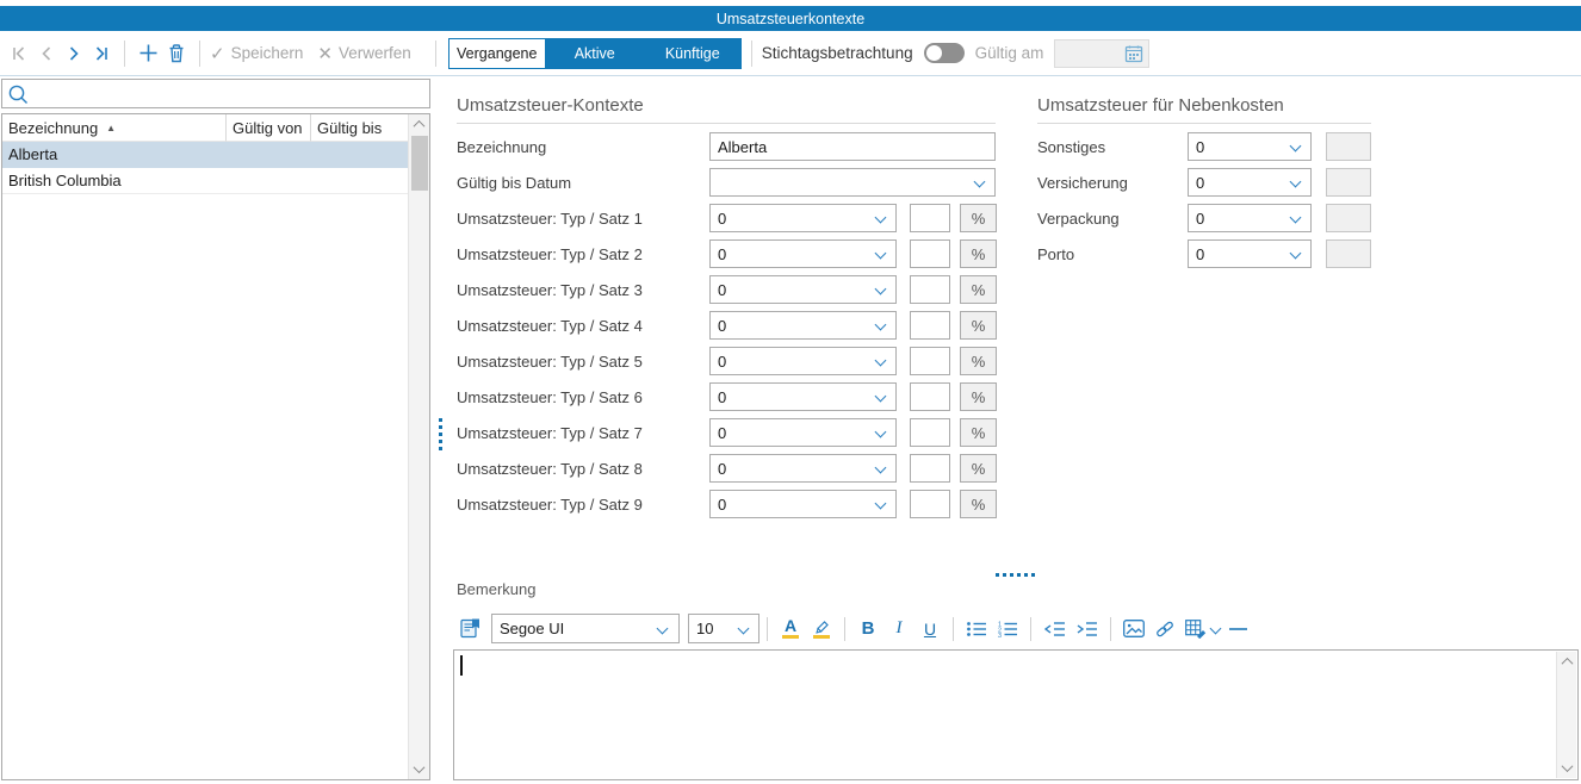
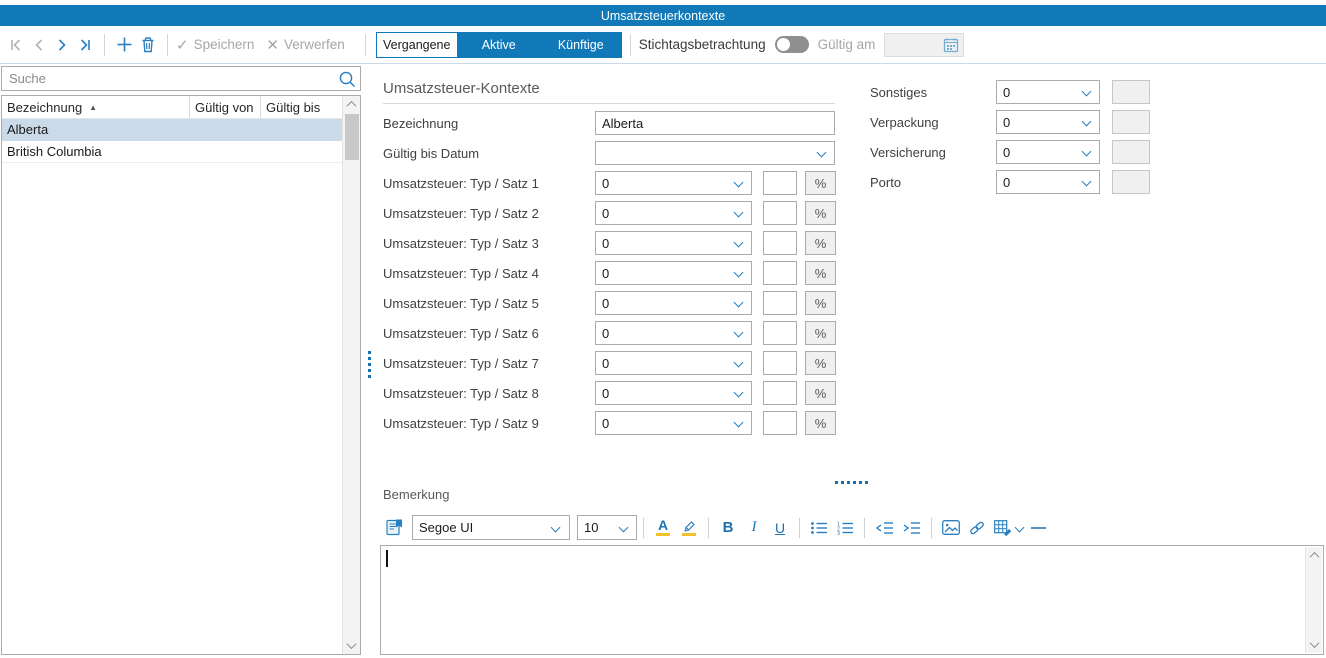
  Umsatzsteuerkontexte
  ✓
  Speichern
  ✕
  Verwerfen
  Vergangene
  Aktive
  Künftige
  Stichtagsbetrachtung
  Gültig am
+ Suche
  Bezeichnung
  ▲
  Gültig von
  Gültig bis
  Alberta
  British Columbia
  Umsatzsteuer-Kontexte
  Bezeichnung
  Alberta
  Gültig bis Datum
  Umsatzsteuer: Typ / Satz 1
  0
  %
  Umsatzsteuer: Typ / Satz 2
  0
  %
  Umsatzsteuer: Typ / Satz 3
  0
  %
  Umsatzsteuer: Typ / Satz 4
  0
  %
  Umsatzsteuer: Typ / Satz 5
  0
  %
  Umsatzsteuer: Typ / Satz 6
  0
  %
  Umsatzsteuer: Typ / Satz 7
  0
  %
  Umsatzsteuer: Typ / Satz 8
  0
  %
  Umsatzsteuer: Typ / Satz 9
  0
  %
- Umsatzsteuer für Nebenkosten
  Sonstiges
  0
- Versicherung
+ Verpackung
  0
- Verpackung
+ Versicherung
  0
  Porto
  0
  Bemerkung
  Segoe UI
  10
  A
  B
  I
  U
